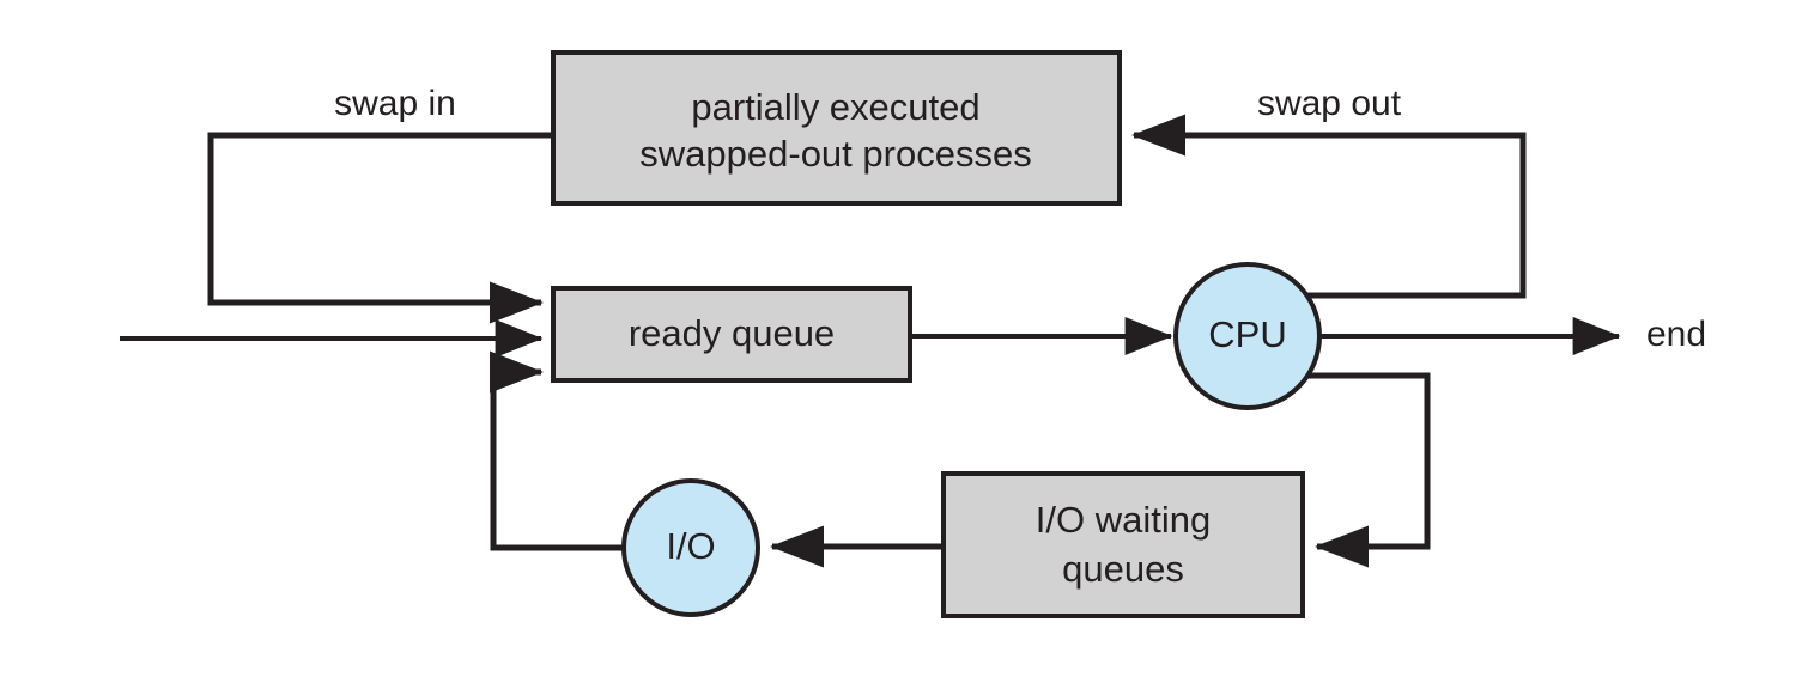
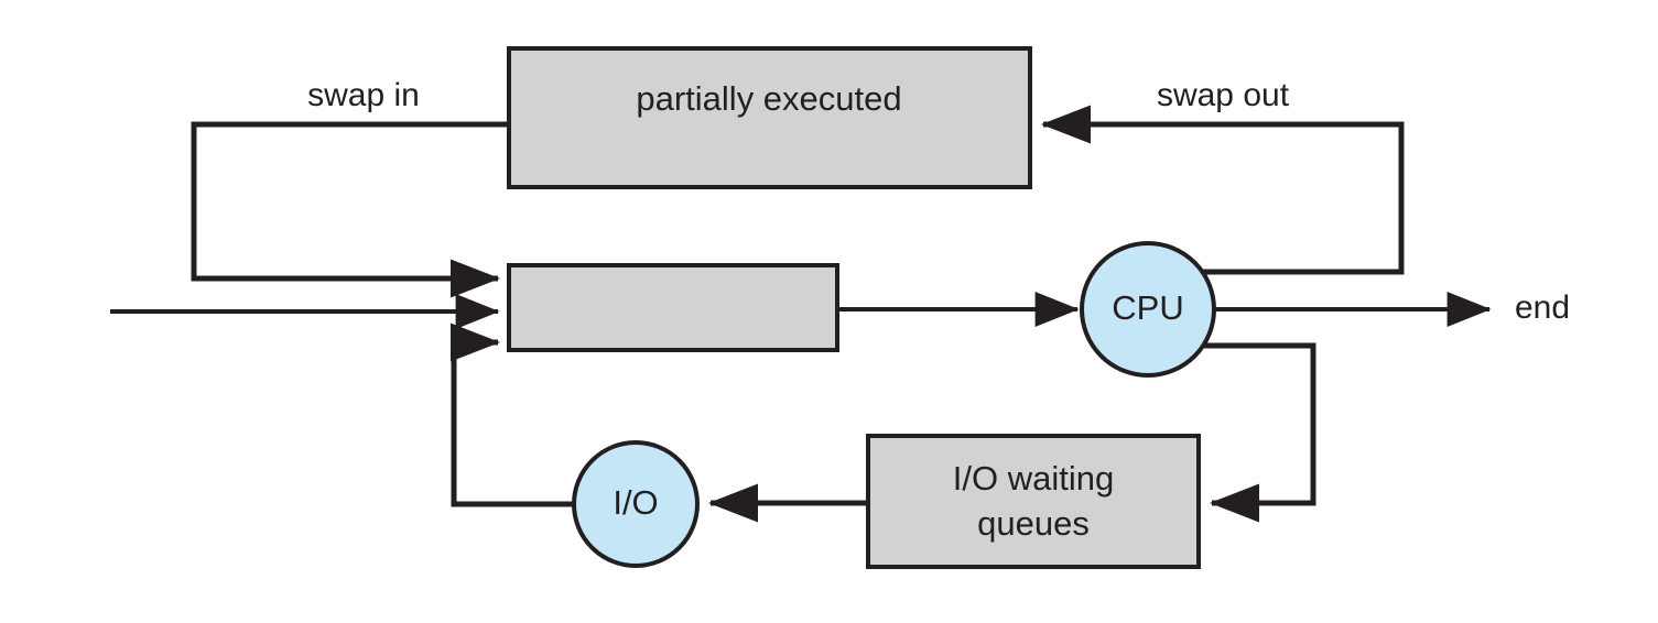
  partially executed
- swapped-out processes
- ready queue
  CPU
  I/O waiting
  queues
  I/O
  swap in
  swap out
  end
